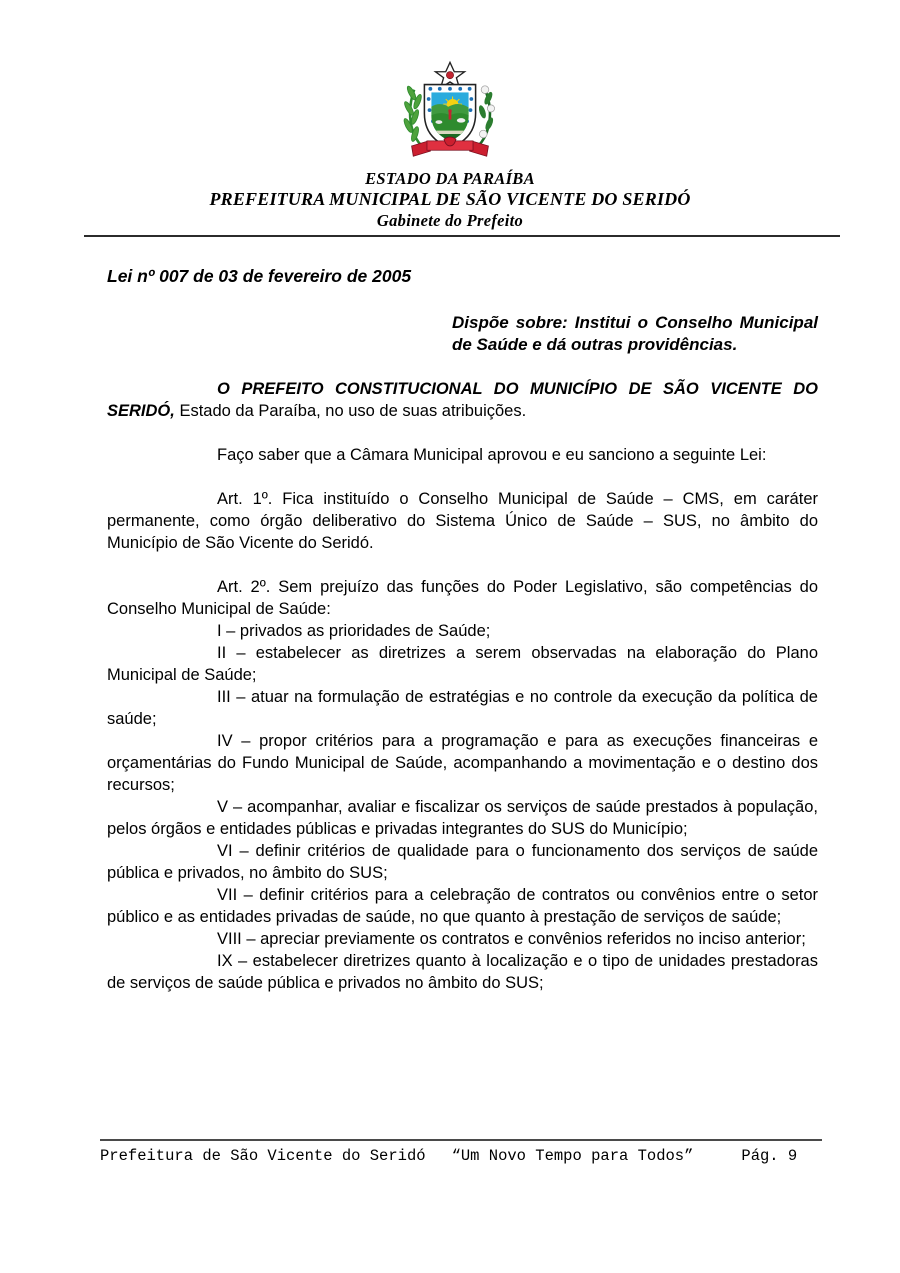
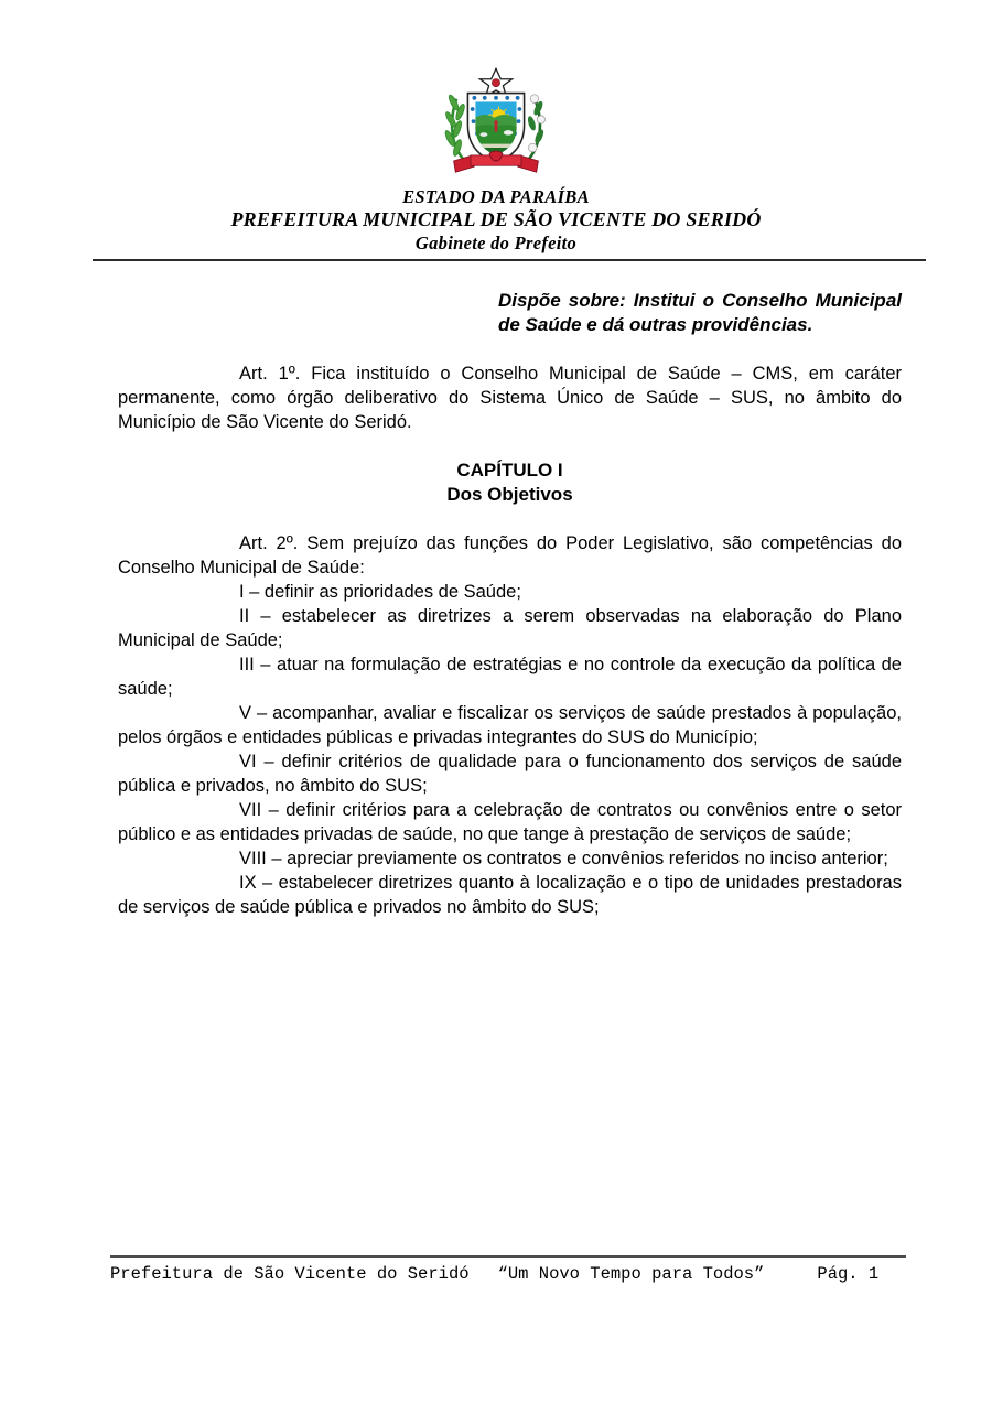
  ESTADO DA PARAÍBA
  PREFEITURA MUNICIPAL DE SÃO VICENTE DO SERIDÓ
  Gabinete do Prefeito
- Lei nº 007 de 03 de fevereiro de 2005
  Dispõe sobre: Institui o Conselho Municipal de Saúde e dá outras providências.
- O PREFEITO CONSTITUCIONAL DO MUNICÍPIO DE SÃO VICENTE DO SERIDÓ, Estado da Paraíba, no uso de suas atribuições.
- Faço saber que a Câmara Municipal aprovou e eu sanciono a seguinte Lei:
  Art. 1º. Fica instituído o Conselho Municipal de Saúde – CMS, em caráter permanente, como órgão deliberativo do Sistema Único de Saúde – SUS, no âmbito do Município de São Vicente do Seridó.
+ CAPÍTULO I
+ Dos Objetivos
  Art. 2º. Sem prejuízo das funções do Poder Legislativo, são competências do Conselho Municipal de Saúde:
- I – privados as prioridades de Saúde;
+ I – definir as prioridades de Saúde;
  II – estabelecer as diretrizes a serem observadas na elaboração do Plano Municipal de Saúde;
  III – atuar na formulação de estratégias e no controle da execução da política de saúde;
- IV – propor critérios para a programação e para as execuções financeiras e orçamentárias do Fundo Municipal de Saúde, acompanhando a movimentação e o destino dos recursos;
  V – acompanhar, avaliar e fiscalizar os serviços de saúde prestados à população, pelos órgãos e entidades públicas e privadas integrantes do SUS do Município;
  VI – definir critérios de qualidade para o funcionamento dos serviços de saúde pública e privados, no âmbito do SUS;
- VII – definir critérios para a celebração de contratos ou convênios entre o setor público e as entidades privadas de saúde, no que quanto à prestação de serviços de saúde;
+ VII – definir critérios para a celebração de contratos ou convênios entre o setor público e as entidades privadas de saúde, no que tange à prestação de serviços de saúde;
  VIII – apreciar previamente os contratos e convênios referidos no inciso anterior;
  IX – estabelecer diretrizes quanto à localização e o tipo de unidades prestadoras de serviços de saúde pública e privados no âmbito do SUS;
  Prefeitura de São Vicente do Seridó
  “Um Novo Tempo para Todos”
- Pág. 9
+ Pág. 1
